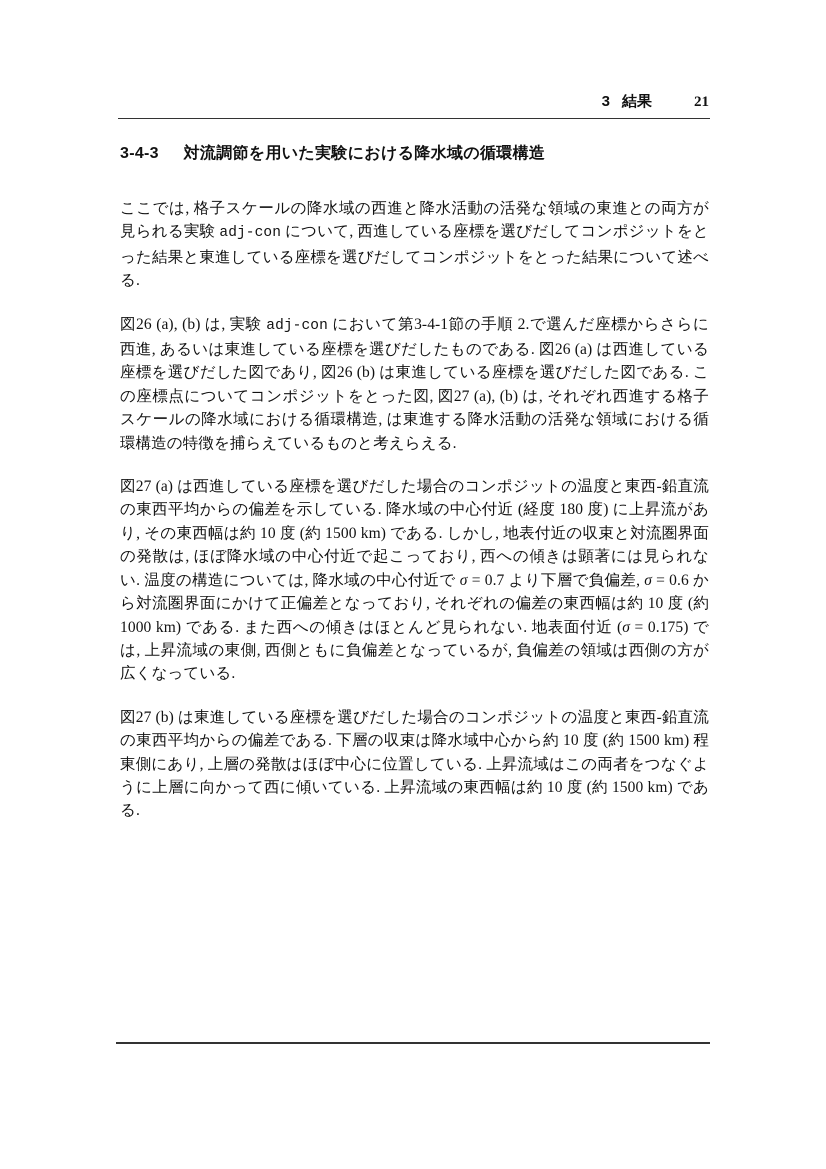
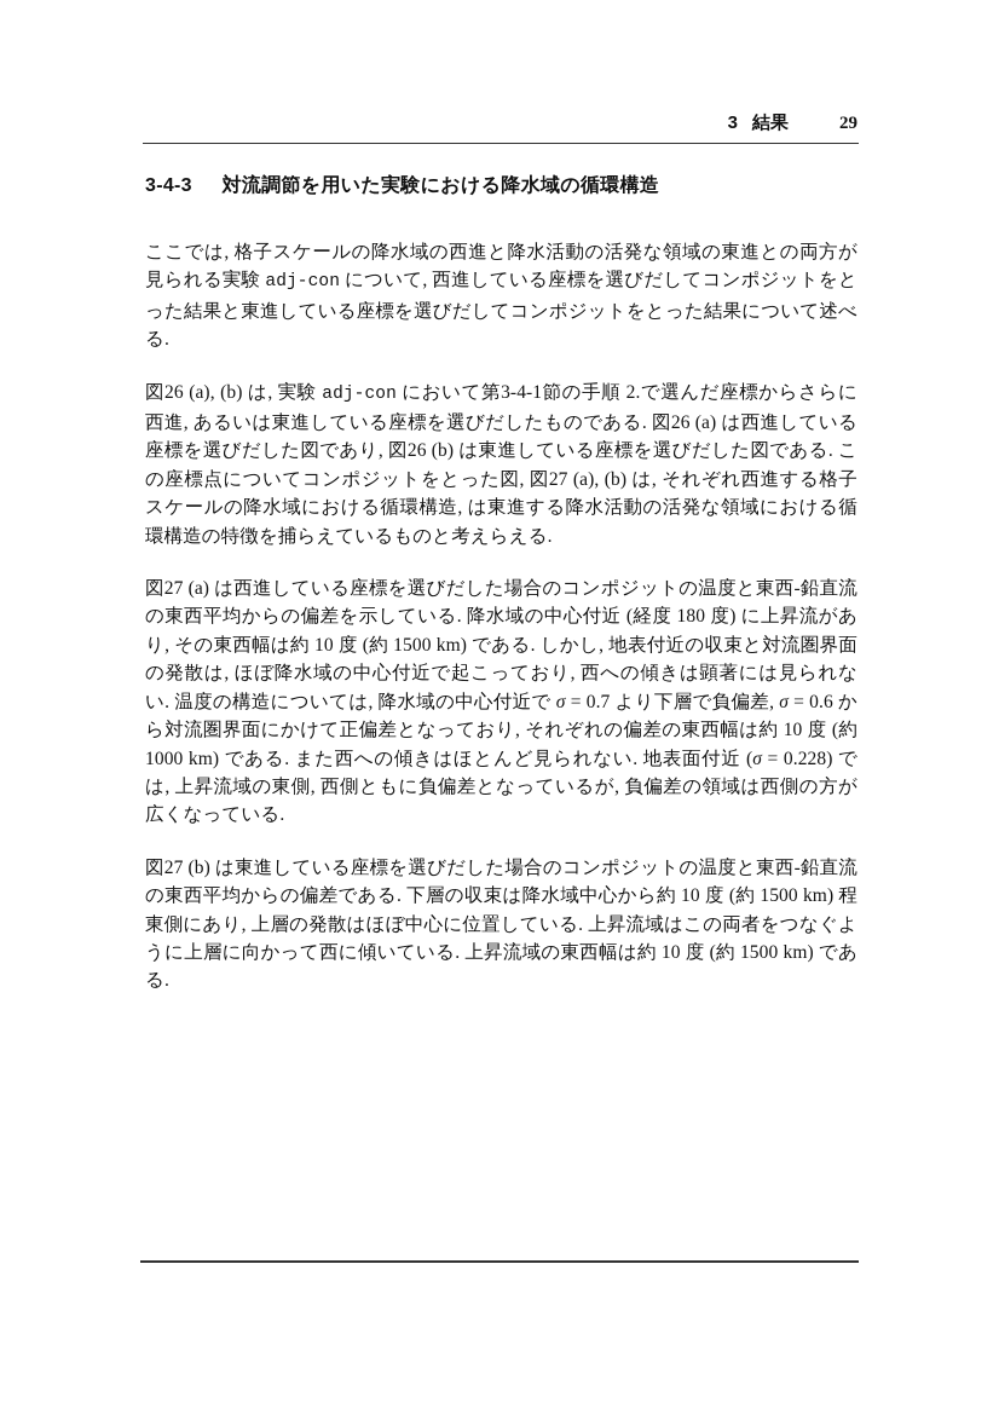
  3
  結果
- 21
+ 29
  3-4-3 対流調節を用いた実験における降水域の循環構造
  ここでは, 格子スケールの降水域の西進と降水活動の活発な領域の東進との両方が見られる実験 adj-con について, 西進している座標を選びだしてコンポジットをとった結果と東進している座標を選びだしてコンポジットをとった結果について述べる.
  図26 (a), (b) は, 実験 adj-con において第3-4-1節の手順 2.で選んだ座標からさらに西進, あるいは東進している座標を選びだしたものである. 図26 (a) は西進している座標を選びだした図であり, 図26 (b) は東進している座標を選びだした図である. この座標点についてコンポジットをとった図, 図27 (a), (b) は, それぞれ西進する格子スケールの降水域における循環構造, は東進する降水活動の活発な領域における循環構造の特徴を捕らえているものと考えらえる.
- 図27 (a) は西進している座標を選びだした場合のコンポジットの温度と東西-鉛直流の東西平均からの偏差を示している. 降水域の中心付近 (経度 180 度) に上昇流があり, その東西幅は約 10 度 (約 1500 km) である. しかし, 地表付近の収束と対流圏界面の発散は, ほぼ降水域の中心付近で起こっており, 西への傾きは顕著には見られない. 温度の構造については, 降水域の中心付近で σ = 0.7 より下層で負偏差, σ = 0.6 から対流圏界面にかけて正偏差となっており, それぞれの偏差の東西幅は約 10 度 (約 1000 km) である. また西への傾きはほとんど見られない. 地表面付近 (σ = 0.175) では, 上昇流域の東側, 西側ともに負偏差となっているが, 負偏差の領域は西側の方が広くなっている.
+ 図27 (a) は西進している座標を選びだした場合のコンポジットの温度と東西-鉛直流の東西平均からの偏差を示している. 降水域の中心付近 (経度 180 度) に上昇流があり, その東西幅は約 10 度 (約 1500 km) である. しかし, 地表付近の収束と対流圏界面の発散は, ほぼ降水域の中心付近で起こっており, 西への傾きは顕著には見られない. 温度の構造については, 降水域の中心付近で σ = 0.7 より下層で負偏差, σ = 0.6 から対流圏界面にかけて正偏差となっており, それぞれの偏差の東西幅は約 10 度 (約 1000 km) である. また西への傾きはほとんど見られない. 地表面付近 (σ = 0.228) では, 上昇流域の東側, 西側ともに負偏差となっているが, 負偏差の領域は西側の方が広くなっている.
  図27 (b) は東進している座標を選びだした場合のコンポジットの温度と東西-鉛直流の東西平均からの偏差である. 下層の収束は降水域中心から約 10 度 (約 1500 km) 程東側にあり, 上層の発散はほぼ中心に位置している. 上昇流域はこの両者をつなぐように上層に向かって西に傾いている. 上昇流域の東西幅は約 10 度 (約 1500 km) である.
